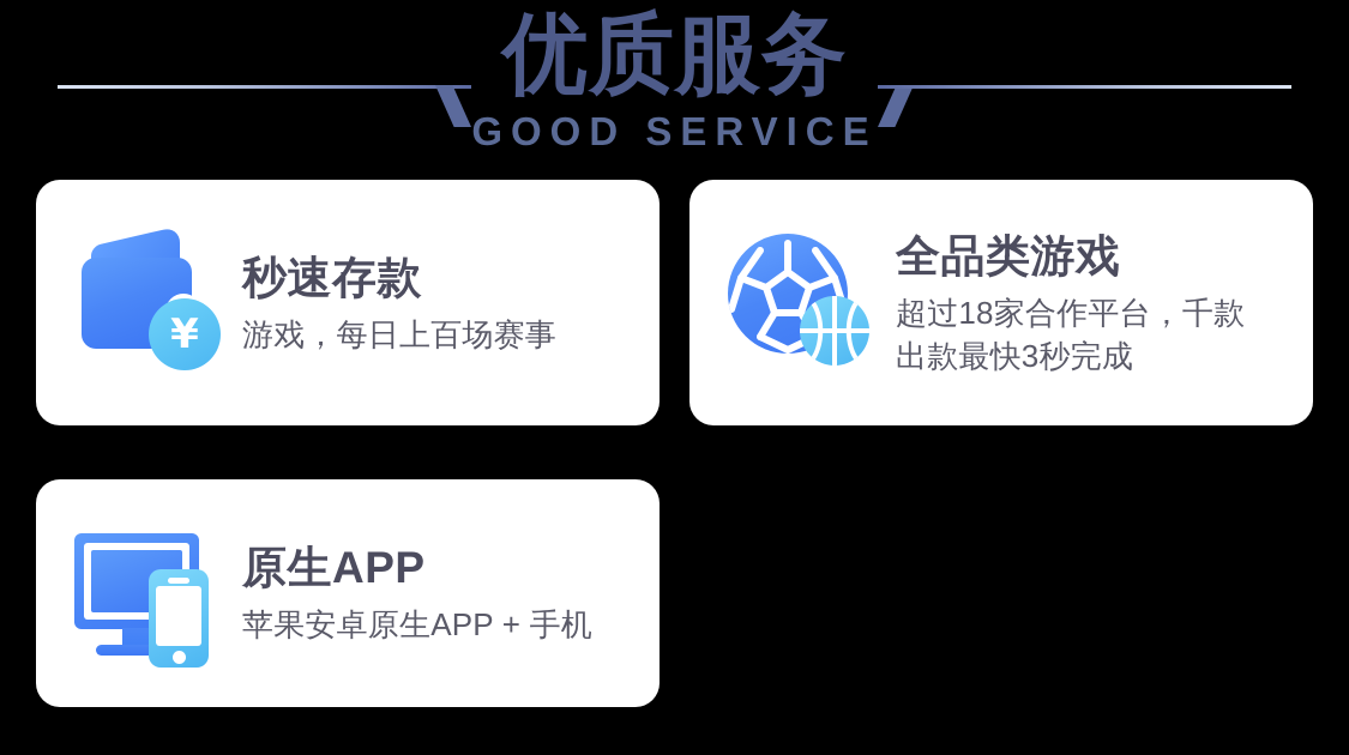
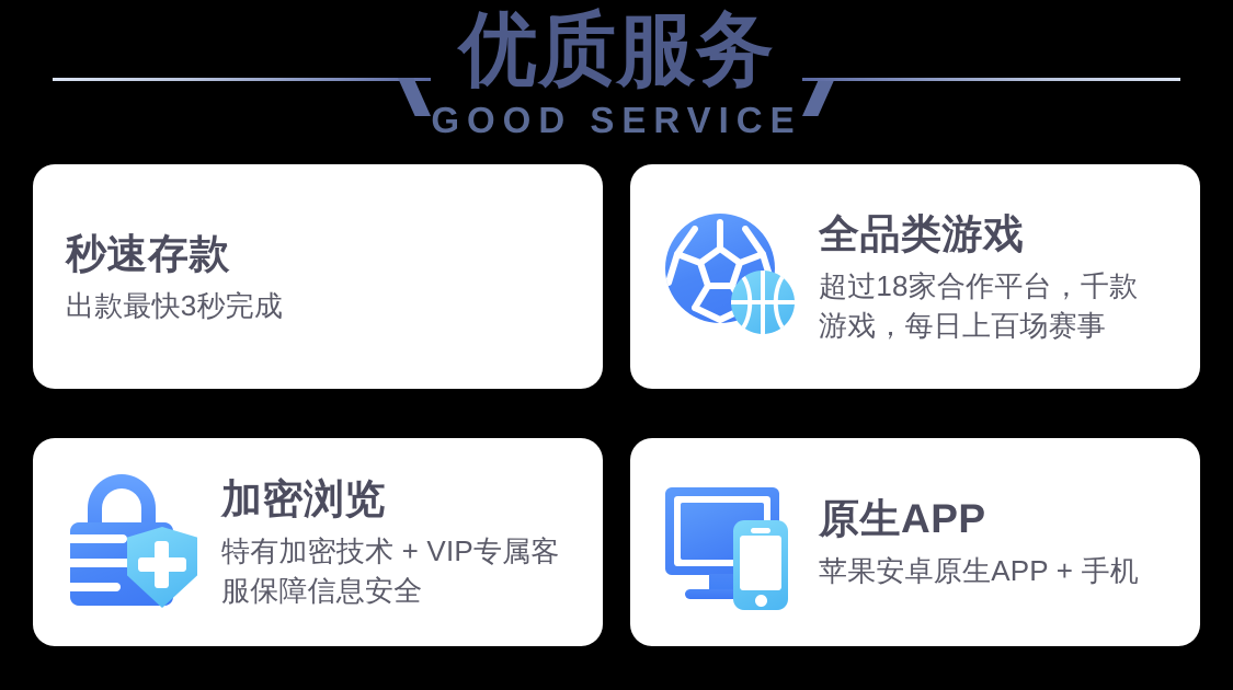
  优质服务
  GOOD SERVICE
- ¥
  秒速存款
- 游戏，每日上百场赛事
+ 出款最快3秒完成
  全品类游戏
  超过18家合作平台，千款
- 出款最快3秒完成
+ 游戏，每日上百场赛事
+ 加密浏览
+ 特有加密技术 + VIP专属客
+ 服保障信息安全
  原生APP
  苹果安卓原生APP + 手机
